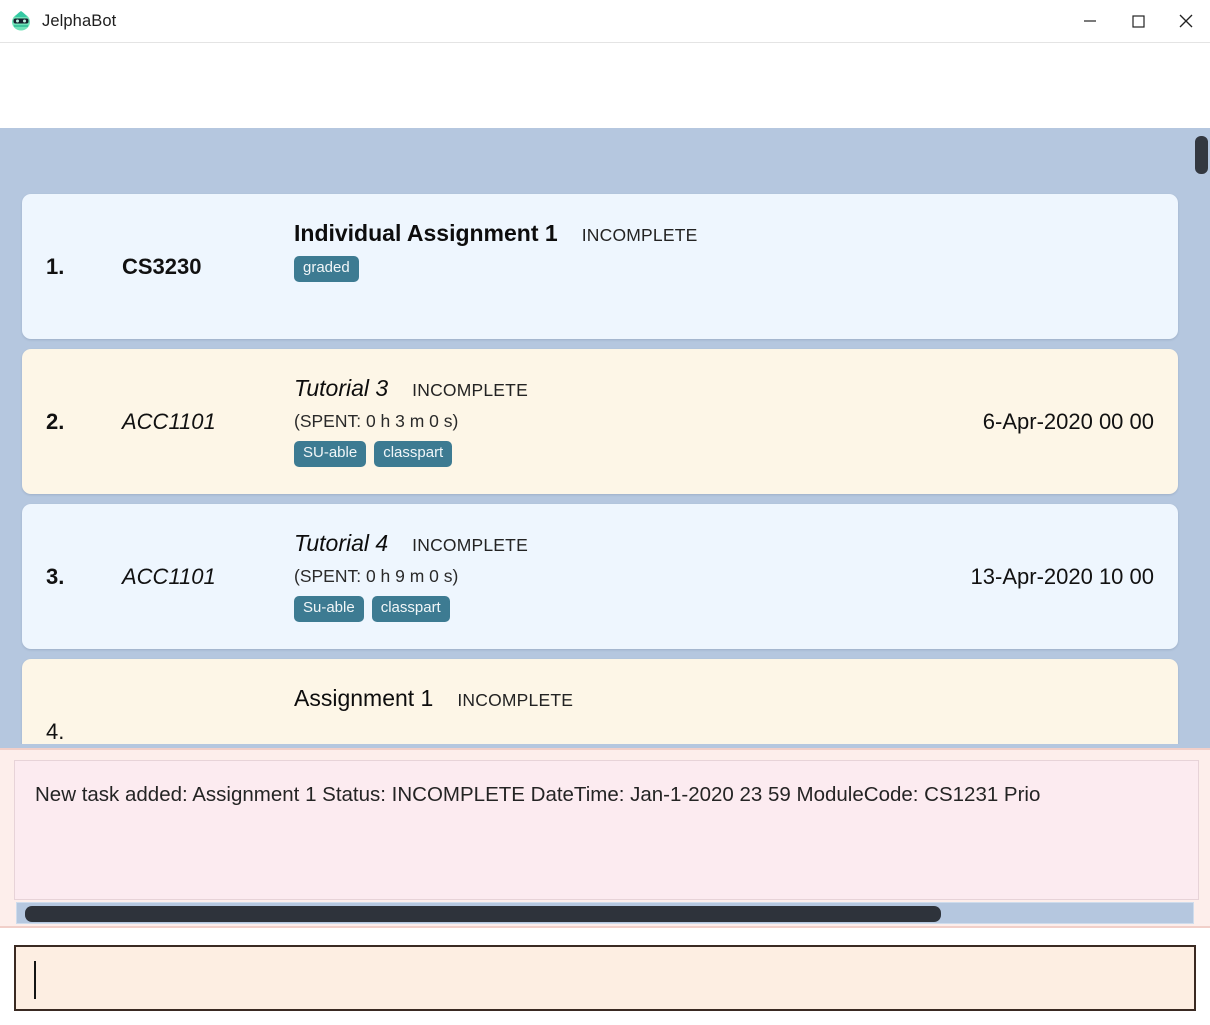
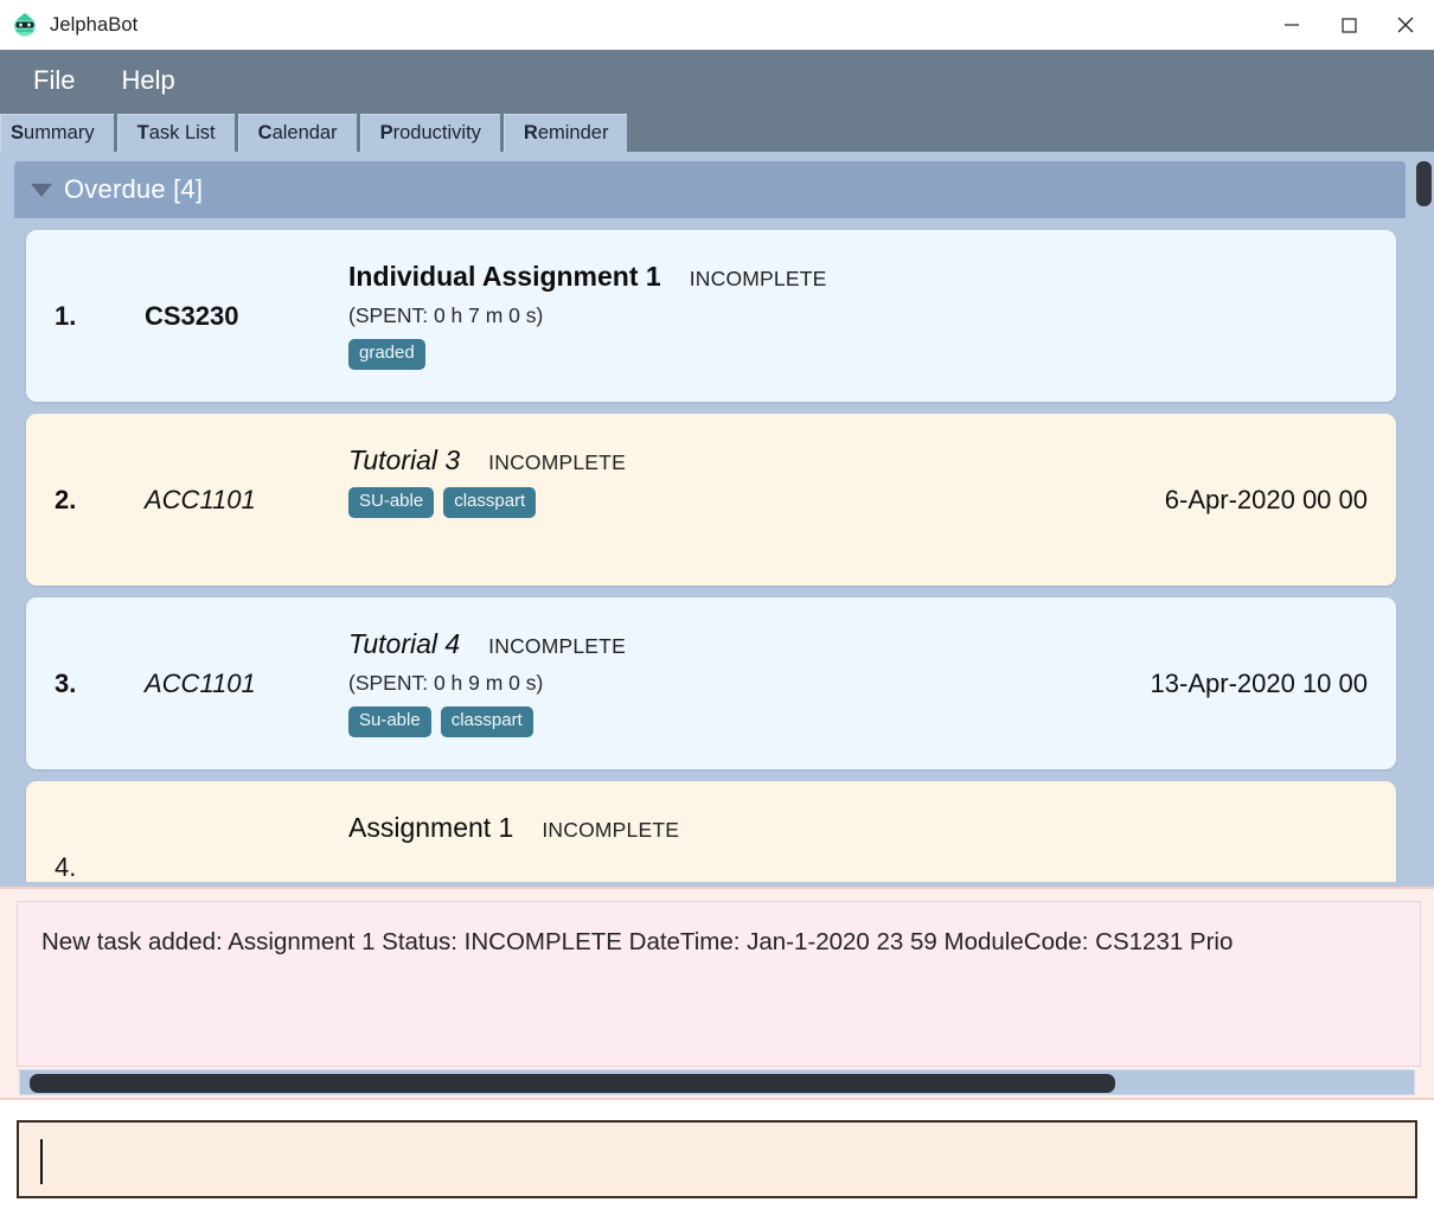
  JelphaBot
+ File
+ Help
+ S
+ ummary
+ T
+ ask List
+ C
+ alendar
+ P
+ roductivity
+ R
+ eminder
+ Overdue [4]
  1.
  CS3230
  Individual Assignment 1
  INCOMPLETE
+ (SPENT: 0 h 7 m 0 s)
  graded
  2.
  ACC1101
  Tutorial 3
  INCOMPLETE
- (SPENT: 0 h 3 m 0 s)
  SU-able
  classpart
  6-Apr-2020 00 00
  3.
  ACC1101
  Tutorial 4
  INCOMPLETE
  (SPENT: 0 h 9 m 0 s)
  Su-able
  classpart
  13-Apr-2020 10 00
  4.
  Assignment 1
  INCOMPLETE
  New task added: Assignment 1 Status: INCOMPLETE DateTime: Jan-1-2020 23 59 ModuleCode: CS1231 Prio
